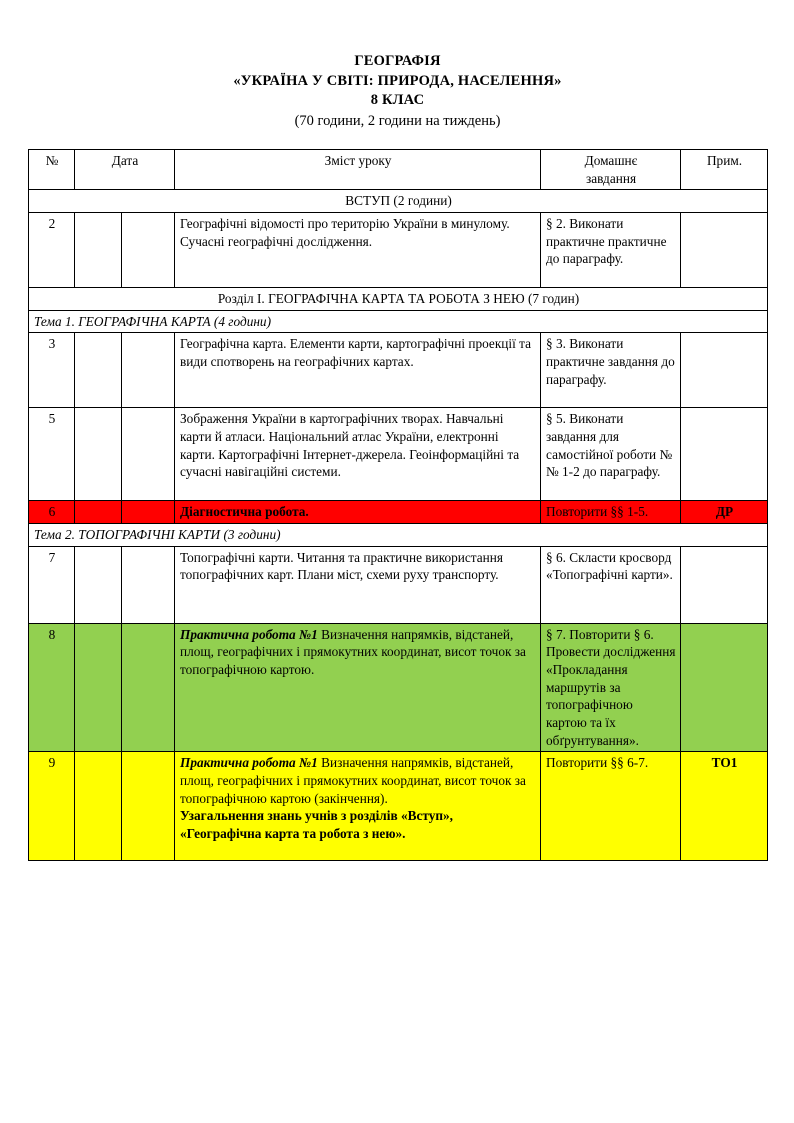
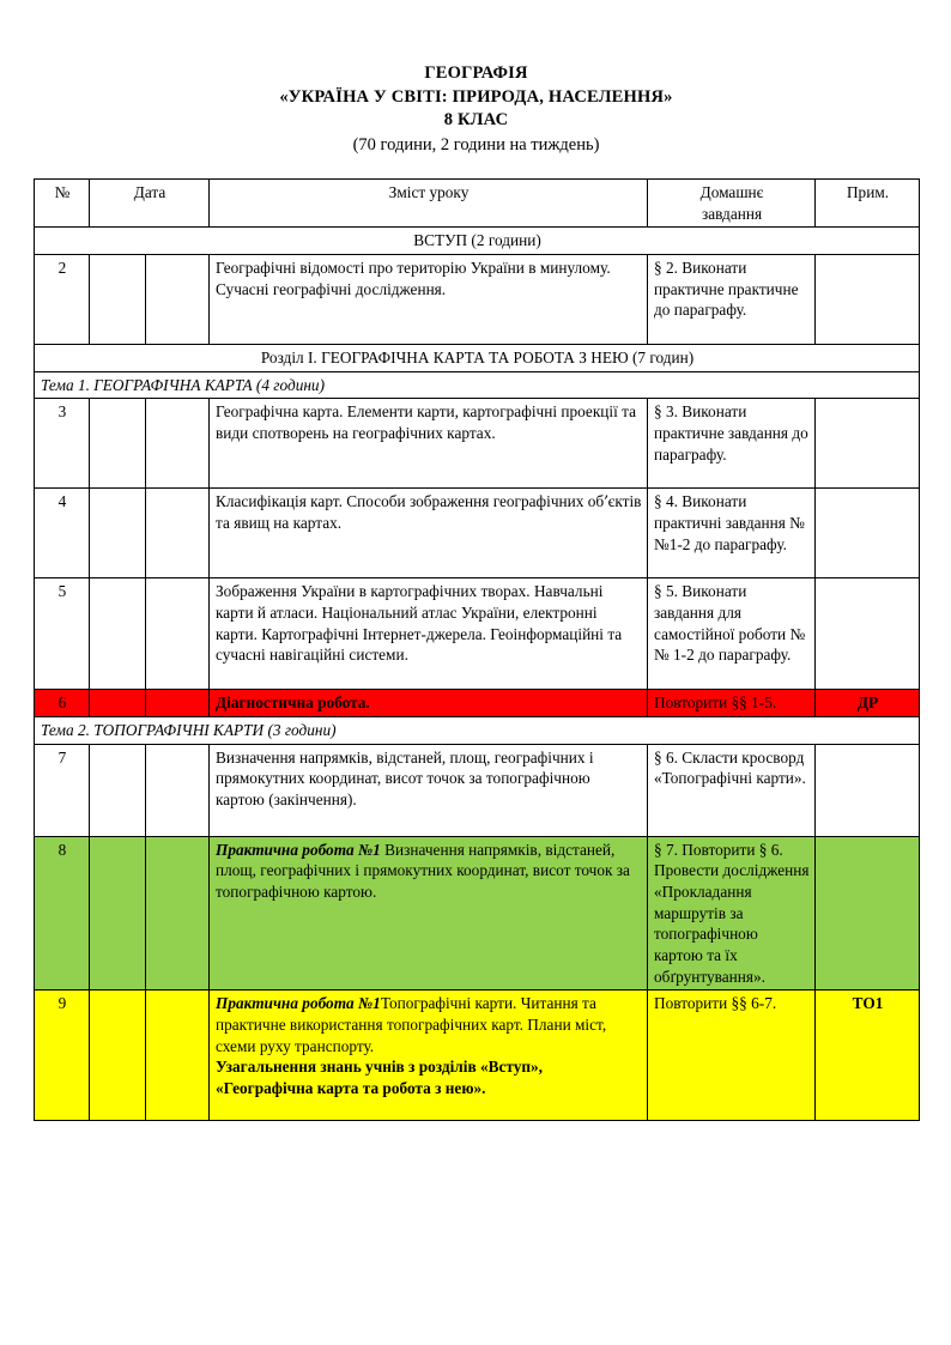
  ГЕОГРАФІЯ
  «УКРАЇНА У СВІТІ: ПРИРОДА, НАСЕЛЕННЯ»
  8 КЛАС
  (70 години, 2 години на тиждень)
  №	Дата	Зміст уроку	Домашнє завдання	Прим.
  ВСТУП (2 години)
  2			Географічні відомості про територію України в минулому. Сучасні географічні дослідження.	§ 2. Виконати практичне практичне до параграфу.
  Розділ І. ГЕОГРАФІЧНА КАРТА ТА РОБОТА З НЕЮ (7 годин)
  Тема 1. ГЕОГРАФІЧНА КАРТА (4 години)
  3			Географічна карта. Елементи карти, картографічні проекції та види спотворень на географічних картах.	§ 3. Виконати практичне завдання до параграфу.
+ 4			Класифікація карт. Способи зображення географічних об՚єктів та явищ на картах.	§ 4. Виконати практичні завдання №№1-2 до параграфу.
  5			Зображення України в картографічних творах. Навчальні карти й атласи. Національний атлас України, електронні карти. Картографічні Інтернет-джерела. Геоінформаційні та сучасні навігаційні системи.	§ 5. Виконати завдання для самостійної роботи №№ 1-2 до параграфу.
  6			Діагностична робота.	Повторити §§ 1-5.	ДР
  Тема 2. ТОПОГРАФІЧНІ КАРТИ (3 години)
- 7			Топографічні карти. Читання та практичне використання топографічних карт. Плани міст, схеми руху транспорту.	§ 6. Скласти кросворд «Топографічні карти».
+ 7			Визначення напрямків, відстаней, площ, географічних і прямокутних координат, висот точок за топографічною картою (закінчення).	§ 6. Скласти кросворд «Топографічні карти».
  8			Практична робота №1 Визначення напрямків, відстаней, площ, географічних і прямокутних координат, висот точок за топографічною картою.	§ 7. Повторити § 6. Провести дослідження «Прокладання маршрутів за топографічною картою та їх обґрунтування».
- 9			Практична робота №1 Визначення напрямків, відстаней, площ, географічних і прямокутних координат, висот точок за топографічною картою (закінчення).Узагальнення знань учнів з розділів «Вступ», «Географічна карта та робота з нею».	Повторити §§ 6-7.	ТО1
+ 9			Практична робота №1Топографічні карти. Читання та практичне використання топографічних карт. Плани міст, схеми руху транспорту.Узагальнення знань учнів з розділів «Вступ», «Географічна карта та робота з нею».	Повторити §§ 6-7.	ТО1
